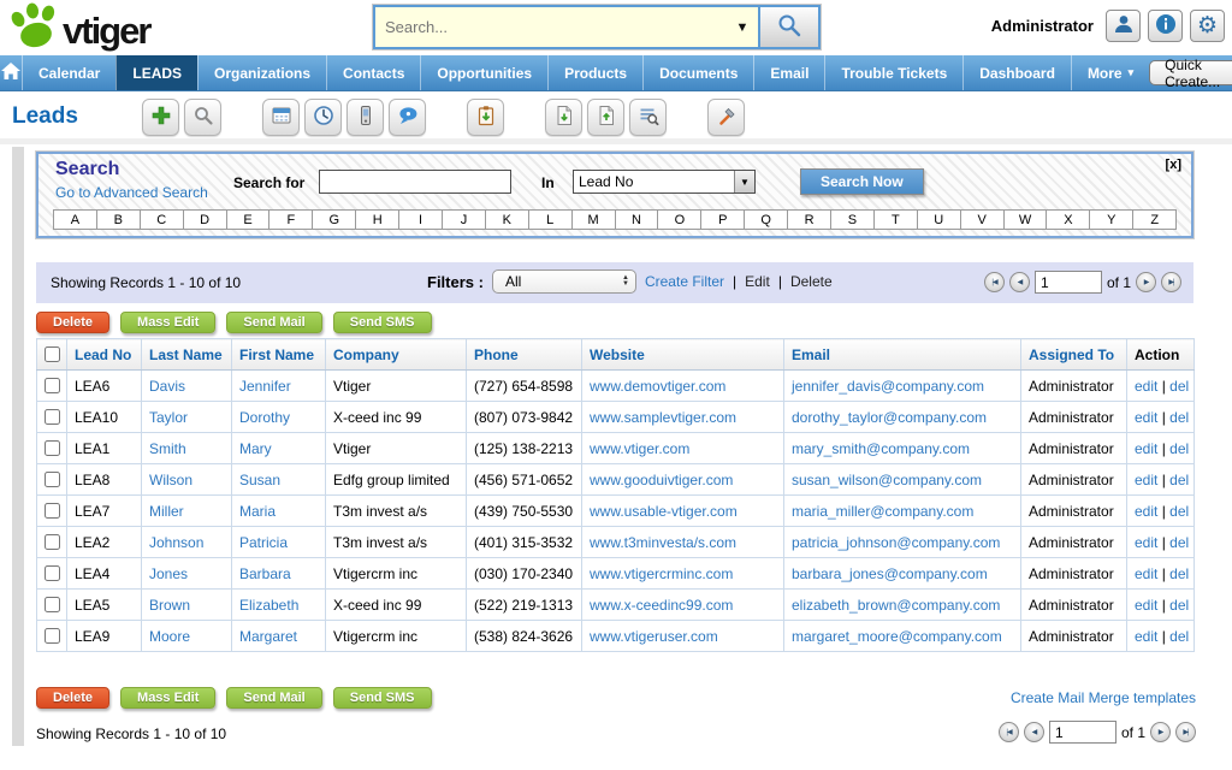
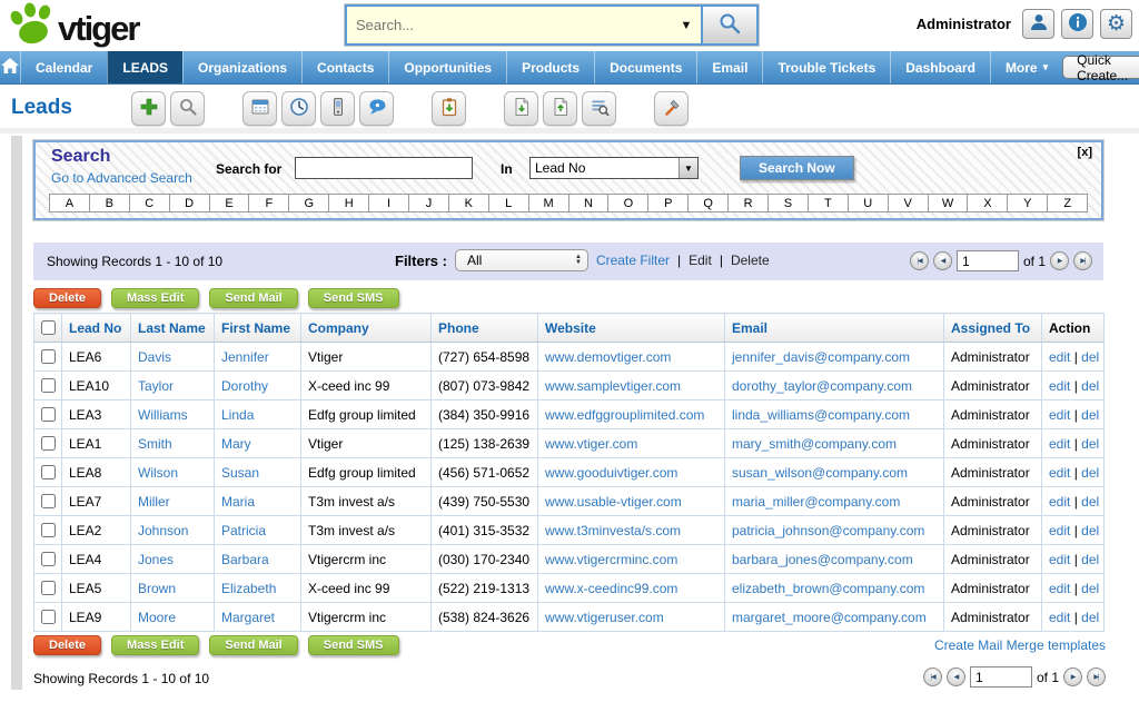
  vtiger
  Search...
  ▼
  Administrator
  ⚙
  Calendar
  LEADS
  Organizations
  Contacts
  Opportunities
  Products
  Documents
  Email
  Trouble Tickets
  Dashboard
  More
  ▾
  Quick Create...
  Leads
  Search
  Go to Advanced Search
  Search for
  In
  Lead No
  ▼
  Search Now
  [x]
  A
  B
  C
  D
  E
  F
  G
  H
  I
  J
  K
  L
  M
  N
  O
  P
  Q
  R
  S
  T
  U
  V
  W
  X
  Y
  Z
  Showing Records 1 - 10 of 10
  Filters :
  All
  Create Filter
  |
  Edit
  |
  Delete
  1
  of 1
  Delete
  Mass Edit
  Send Mail
  Send SMS
  	Lead No	Last Name	First Name	Company	Phone	Website	Email	Assigned To	Action
  	LEA6	Davis	Jennifer	Vtiger	(727) 654-8598	www.demovtiger.com	jennifer_davis@company.com	Administrator	edit | del
  	LEA10	Taylor	Dorothy	X-ceed inc 99	(807) 073-9842	www.samplevtiger.com	dorothy_taylor@company.com	Administrator	edit | del
+ 	LEA3	Williams	Linda	Edfg group limited	(384) 350-9916	www.edfggrouplimited.com	linda_williams@company.com	Administrator	edit | del
- 	LEA1	Smith	Mary	Vtiger	(125) 138-2213	www.vtiger.com	mary_smith@company.com	Administrator	edit | del
+ 	LEA1	Smith	Mary	Vtiger	(125) 138-2639	www.vtiger.com	mary_smith@company.com	Administrator	edit | del
  	LEA8	Wilson	Susan	Edfg group limited	(456) 571-0652	www.gooduivtiger.com	susan_wilson@company.com	Administrator	edit | del
  	LEA7	Miller	Maria	T3m invest a/s	(439) 750-5530	www.usable-vtiger.com	maria_miller@company.com	Administrator	edit | del
  	LEA2	Johnson	Patricia	T3m invest a/s	(401) 315-3532	www.t3minvesta/s.com	patricia_johnson@company.com	Administrator	edit | del
  	LEA4	Jones	Barbara	Vtigercrm inc	(030) 170-2340	www.vtigercrminc.com	barbara_jones@company.com	Administrator	edit | del
  	LEA5	Brown	Elizabeth	X-ceed inc 99	(522) 219-1313	www.x-ceedinc99.com	elizabeth_brown@company.com	Administrator	edit | del
  	LEA9	Moore	Margaret	Vtigercrm inc	(538) 824-3626	www.vtigeruser.com	margaret_moore@company.com	Administrator	edit | del
  Delete
  Mass Edit
  Send Mail
  Send SMS
  Create Mail Merge templates
  Showing Records 1 - 10 of 10
  1
  of 1
